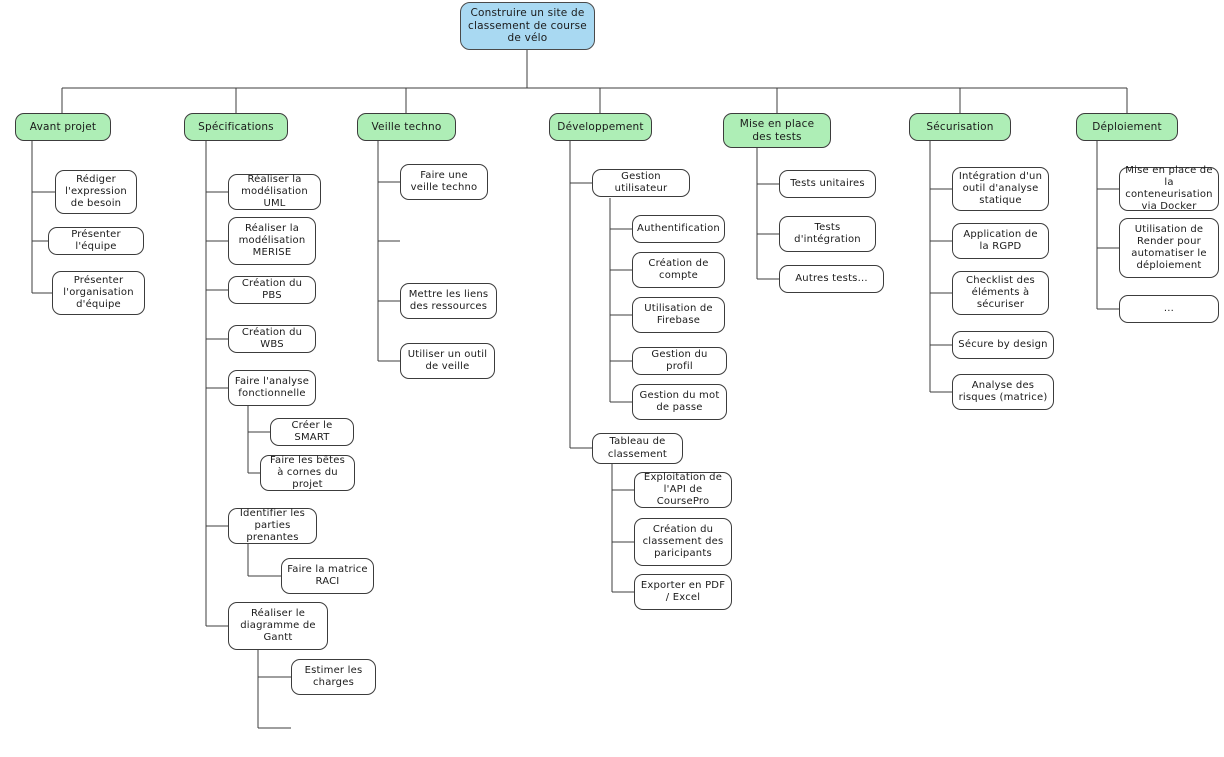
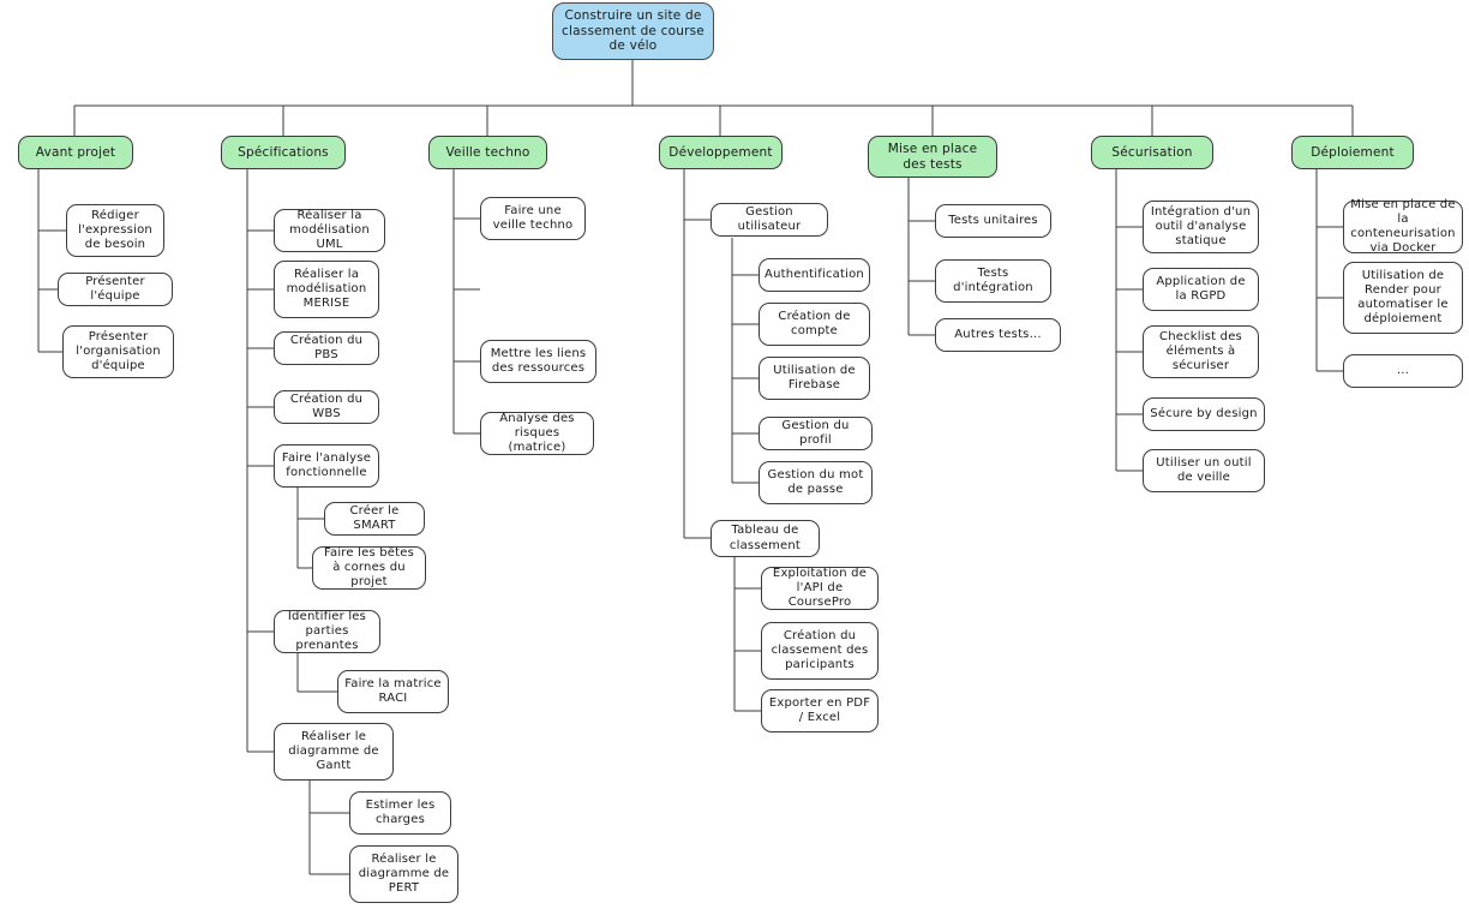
  Construire un site de classement de course de vélo
  Avant projet
  Rédiger l'expression de besoin
  Présenter l'équipe
  Présenter l'organisation d'équipe
  Spécifications
  Réaliser la modélisation UML
  Réaliser la modélisation MERISE
  Création du PBS
  Création du WBS
  Faire l'analyse fonctionnelle
  Créer le SMART
  Faire les bêtes à cornes du projet
  Identifier les parties prenantes
  Faire la matrice RACI
  Réaliser le diagramme de Gantt
  Estimer les charges
+ Réaliser le diagramme de PERT
  Veille techno
  Faire une veille techno
  Mettre les liens des ressources
- Utiliser un outil de veille
+ Analyse des risques (matrice)
  Développement
  Gestion utilisateur
  Authentification
  Création de compte
  Utilisation de Firebase
  Gestion du profil
  Gestion du mot de passe
  Tableau de classement
  Exploitation de l'API de CoursePro
  Création du classement des paricipants
  Exporter en PDF / Excel
  Mise en place des tests
  Tests unitaires
  Tests d'intégration
  Autres tests...
  Sécurisation
  Intégration d'un outil d'analyse statique
  Application de la RGPD
  Checklist des éléments à sécuriser
  Sécure by design
- Analyse des risques (matrice)
+ Utiliser un outil de veille
  Déploiement
  Mise en place de la conteneurisation via Docker
  Utilisation de Render pour automatiser le déploiement
  ...
